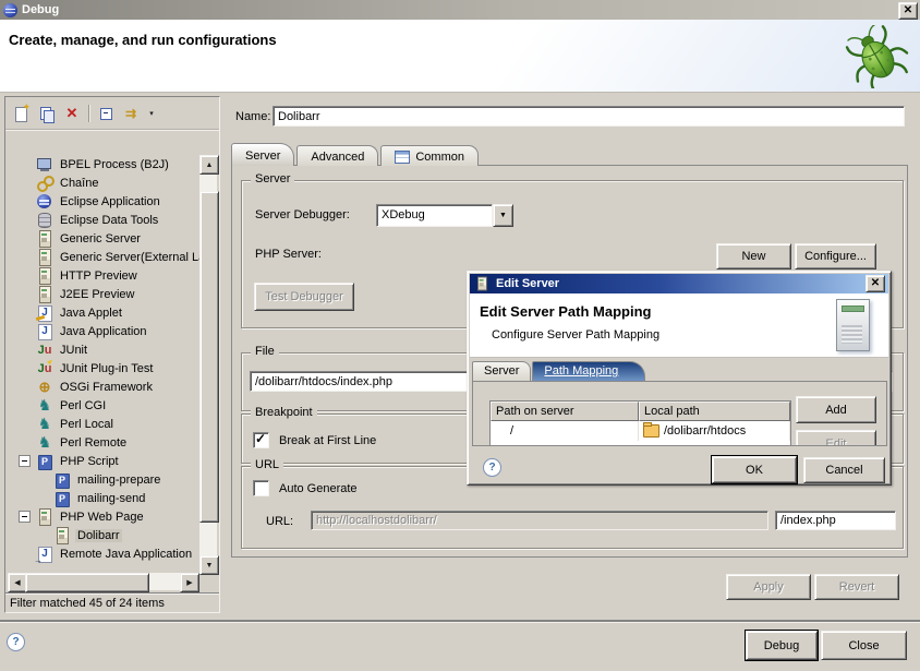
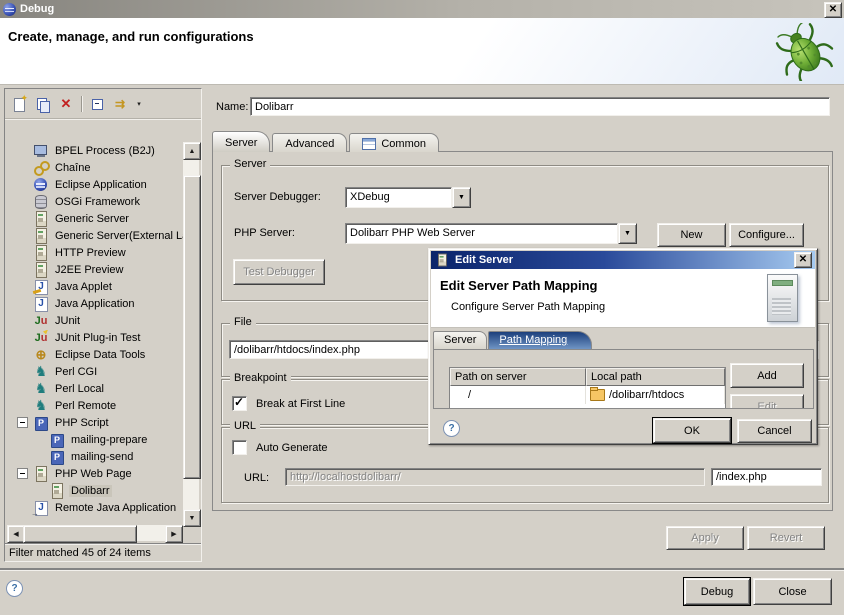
  Debug
  Create, manage, and run configurations
  BPEL Process (B2J)
  Chaîne
  Eclipse Application
- Eclipse Data Tools
+ OSGi Framework
  Generic Server
  Generic Server(External L
  HTTP Preview
  J2EE Preview
  J
  Java Applet
  J
  Java Application
  J
  u
  JUnit
  J
  u
  JUnit Plug-in Test
  ⊕
- OSGi Framework
+ Eclipse Data Tools
  ♞
  Perl CGI
  ♞
  Perl Local
  ♞
  Perl Remote
  P
  PHP Script
  P
  mailing-prepare
  P
  mailing-send
  PHP Web Page
  Dolibarr
  J
  Remote Java Application
  Filter matched 45 of 24 items
  Name:
  Dolibarr
  Server
  Advanced
  Common
  Server
  Server Debugger:
  XDebug
  PHP Server:
+ Dolibarr PHP Web Server
  New
  Configure...
  Test Debugger
  File
  /dolibarr/htdocs/index.php
  Breakpoint
  Break at First Line
  URL
  Auto Generate
  URL:
  http://localhostdolibarr/
  /index.php
  Apply
  Revert
  Edit Server
  Edit Server Path Mapping
  Configure Server Path Mapping
  Server
  Path Mapping
  Path on server
  Local path
  /
  /dolibarr/htdocs
  Add
  Edit
  ?
  OK
  Cancel
  ?
  Debug
  Close
